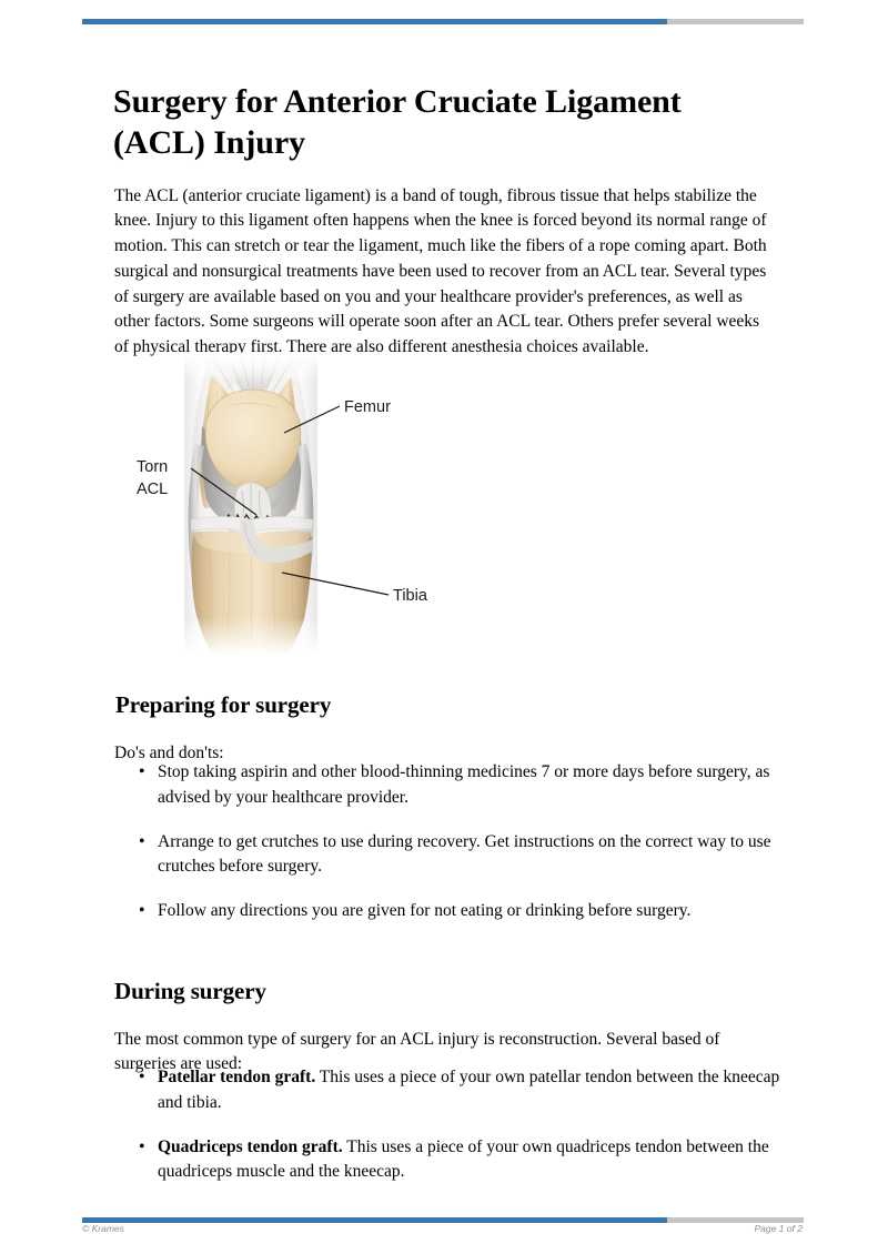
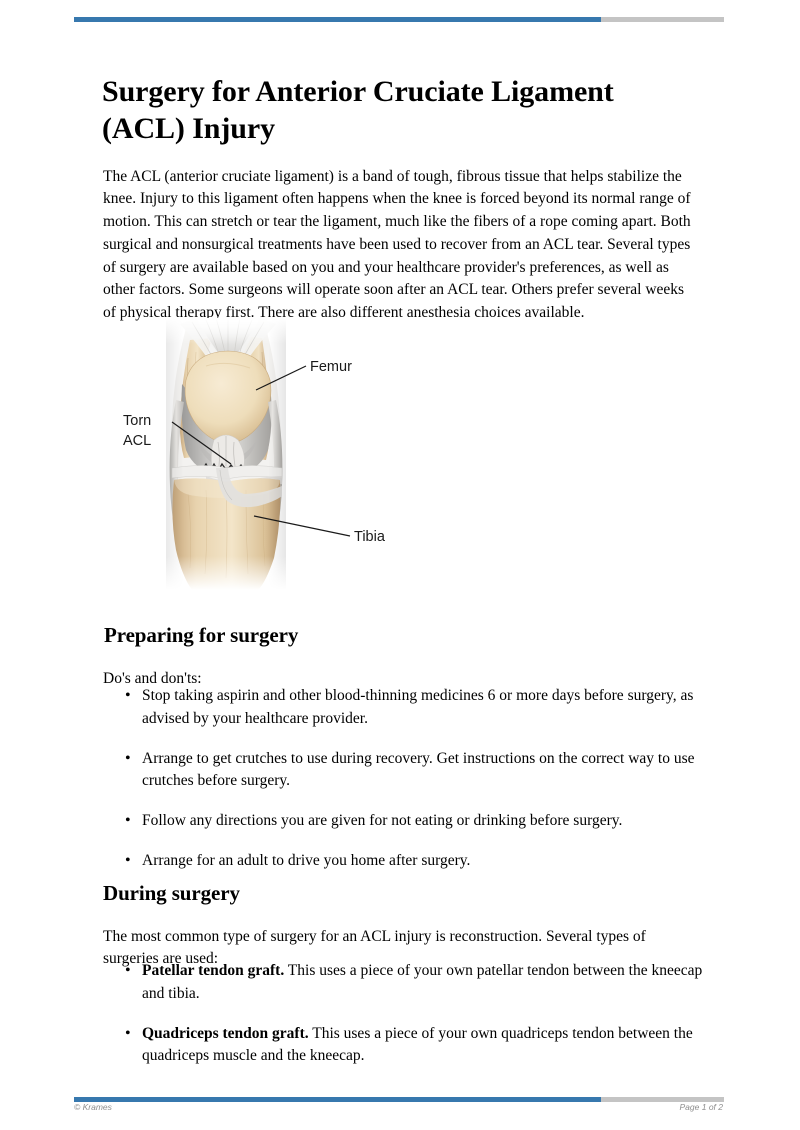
  Surgery for Anterior Cruciate Ligament (ACL) Injury
  The ACL (anterior cruciate ligament) is a band of tough, fibrous tissue that helps stabilize the knee. Injury to this ligament often happens when the knee is forced beyond its normal range of motion. This can stretch or tear the ligament, much like the fibers of a rope coming apart. Both surgical and nonsurgical treatments have been used to recover from an ACL tear. Several types of surgery are available based on you and your healthcare provider's preferences, as well as other factors. Some surgeons will operate soon after an ACL tear. Others prefer several weeks of physical therapy first. There are also different anesthesia choices available.
  Femur
  Torn
  ACL
  Tibia
  Preparing for surgery
  Do's and don'ts:
- Stop taking aspirin and other blood-thinning medicines 7 or more days before surgery, as advised by your healthcare provider.
+ Stop taking aspirin and other blood-thinning medicines 6 or more days before surgery, as advised by your healthcare provider.
  Arrange to get crutches to use during recovery. Get instructions on the correct way to use crutches before surgery.
  Follow any directions you are given for not eating or drinking before surgery.
+ Arrange for an adult to drive you home after surgery.
  During surgery
- The most common type of surgery for an ACL injury is reconstruction. Several based of surgeries are used:
+ The most common type of surgery for an ACL injury is reconstruction. Several types of surgeries are used:
  Patellar tendon graft. This uses a piece of your own patellar tendon between the kneecap and tibia.
  Quadriceps tendon graft. This uses a piece of your own quadriceps tendon between the quadriceps muscle and the kneecap.
  © Krames
  Page 1 of 2
